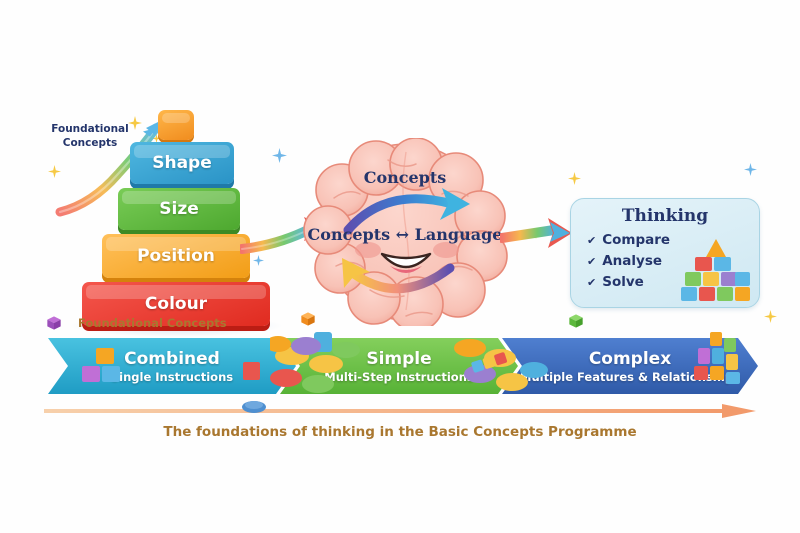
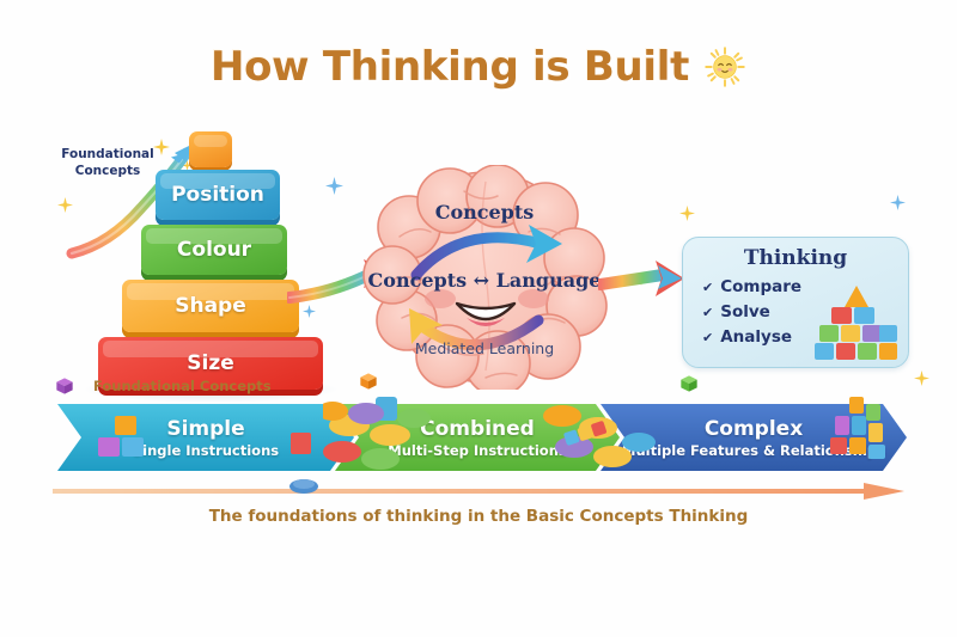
+ How Thinking is Built
  Foundational
  Concepts
- Shape
+ Position
- Size
+ Colour
- Position
+ Shape
- Colour
+ Size
  Foundational Concepts
  Concepts
  Concepts ↔ Language
+ Mediated Learning
  Thinking
  ✔
  Compare
  ✔
- Analyse
+ Solve
  ✔
- Solve
+ Analyse
- Combined
+ Simple
  ingle Instructions
- Simple
+ Combined
  Multi-Step Instruction
  Complex
  Mtiple Features & Relatios
- The foundations of thinking in the Basic Concepts Programme
+ The foundations of thinking in the Basic Concepts Thinking
